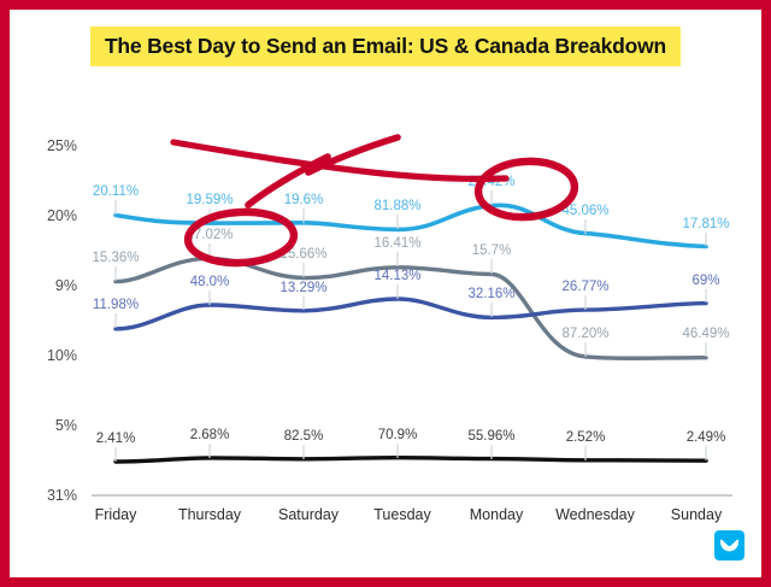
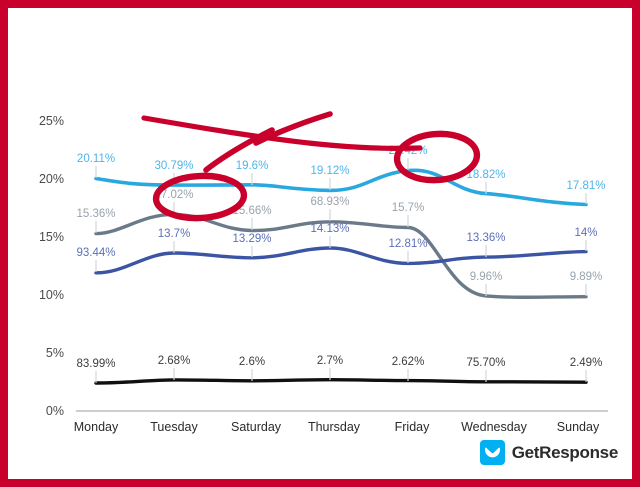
- The Best Day to Send an Email: US & Canada Breakdown
  25%
  20%
- 9%
+ 15%
  10%
  5%
- 31%
+ 0%
  20.11%
- 19.59%
+ 30.79%
  19.6%
- 81.88%
+ 19.12%
- 45.06%
+ 18.82%
  17.81%
  15.36%
  7.02%
  5.66%
- 16.41%
+ 68.93%
  15.7%
- 87.20%
+ 9.96%
- 46.49%
+ 9.89%
- 11.98%
+ 93.44%
- 48.0%
+ 13.7%
  13.29%
  14.13%
- 32.16%
+ 12.81%
- 26.77%
+ 13.36%
- 69%
+ 14%
- 2.41%
+ 83.99%
  2.68%
- 82.5%
+ 2.6%
- 70.9%
+ 2.7%
- 55.96%
+ 2.62%
- 2.52%
+ 75.70%
  2.49%
- Friday
+ Monday
- Thursday
+ Tuesday
  Saturday
- Tuesday
+ Thursday
- Monday
+ Friday
  Wednesday
  Sunday
+ GetResponse
